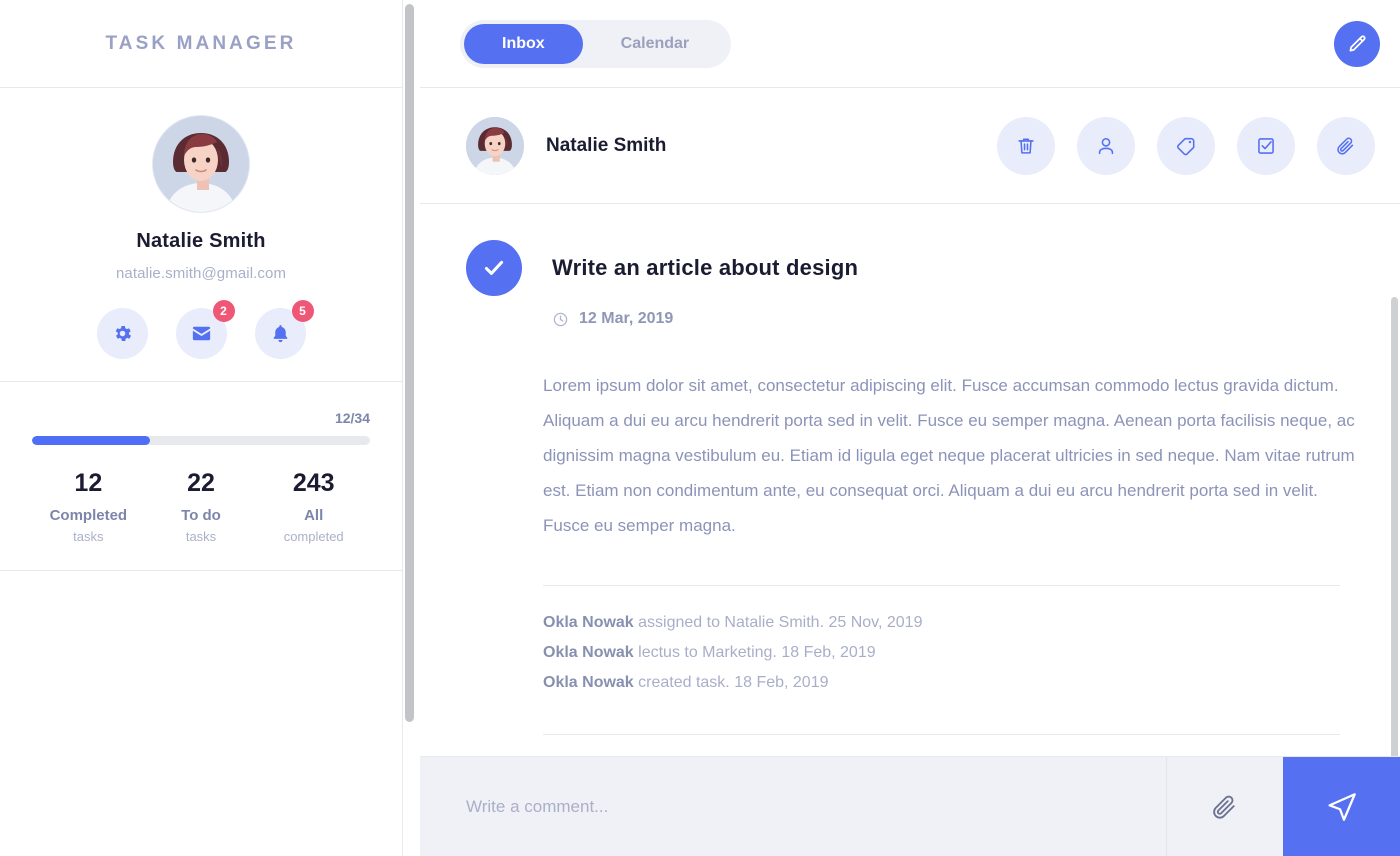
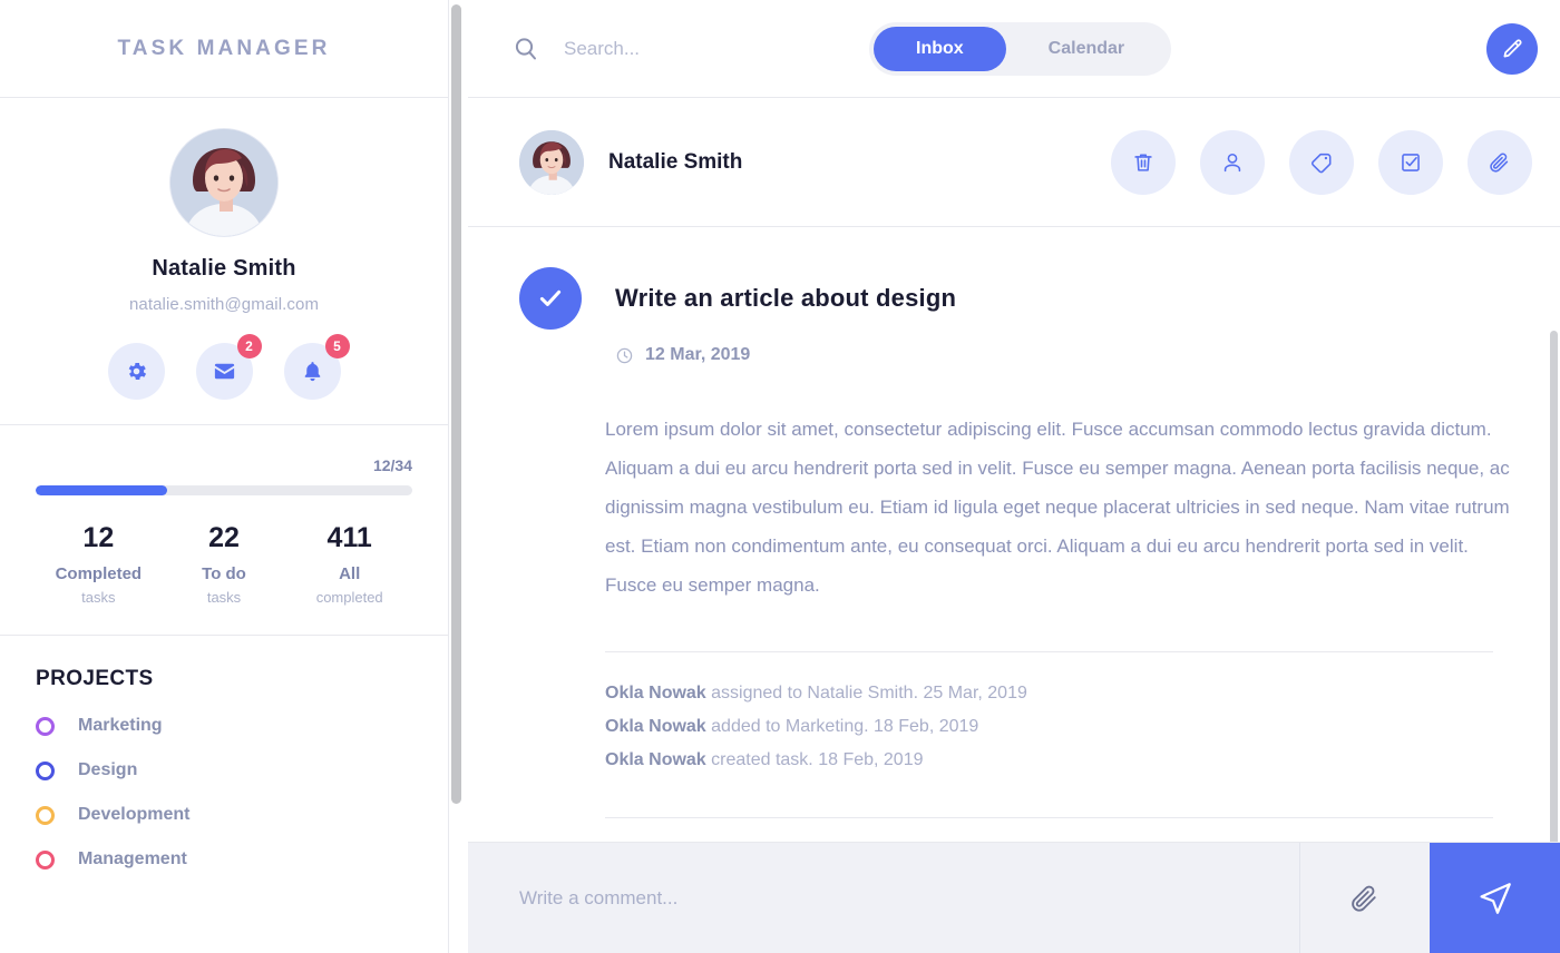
  TASK MANAGER
  Natalie Smith
  natalie.smith@gmail.com
  2
  5
  12/34
  12
  Completed
  tasks
  22
  To do
  tasks
- 243
+ 411
  All
  completed
+ PROJECTS
+ Marketing
+ Design
+ Development
+ Management
+ Search...
  Inbox
  Calendar
  Natalie Smith
  Write an article about design
  12 Mar, 2019
  Lorem ipsum dolor sit amet, consectetur adipiscing elit. Fusce accumsan commodo lectus gravida dictum. Aliquam a dui eu arcu hendrerit porta sed in velit. Fusce eu semper magna. Aenean porta facilisis neque, ac dignissim magna vestibulum eu. Etiam id ligula eget neque placerat ultricies in sed neque. Nam vitae rutrum est. Etiam non condimentum ante, eu consequat orci. Aliquam a dui eu arcu hendrerit porta sed in velit. Fusce eu semper magna.
- Okla Nowak assigned to Natalie Smith. 25 Nov, 2019
+ Okla Nowak assigned to Natalie Smith. 25 Mar, 2019
- Okla Nowak lectus to Marketing. 18 Feb, 2019
+ Okla Nowak added to Marketing. 18 Feb, 2019
  Okla Nowak created task. 18 Feb, 2019
  Write a comment...
